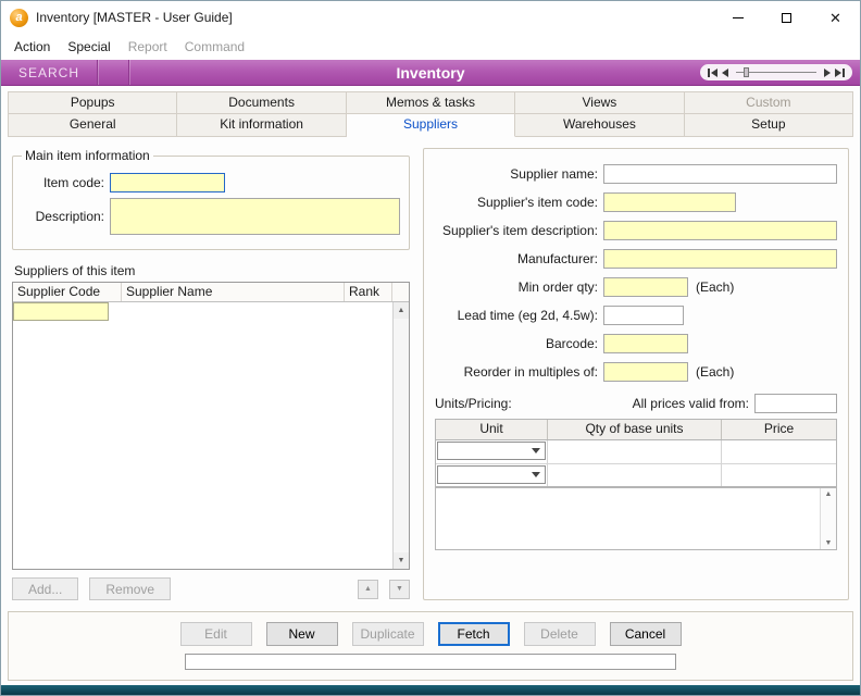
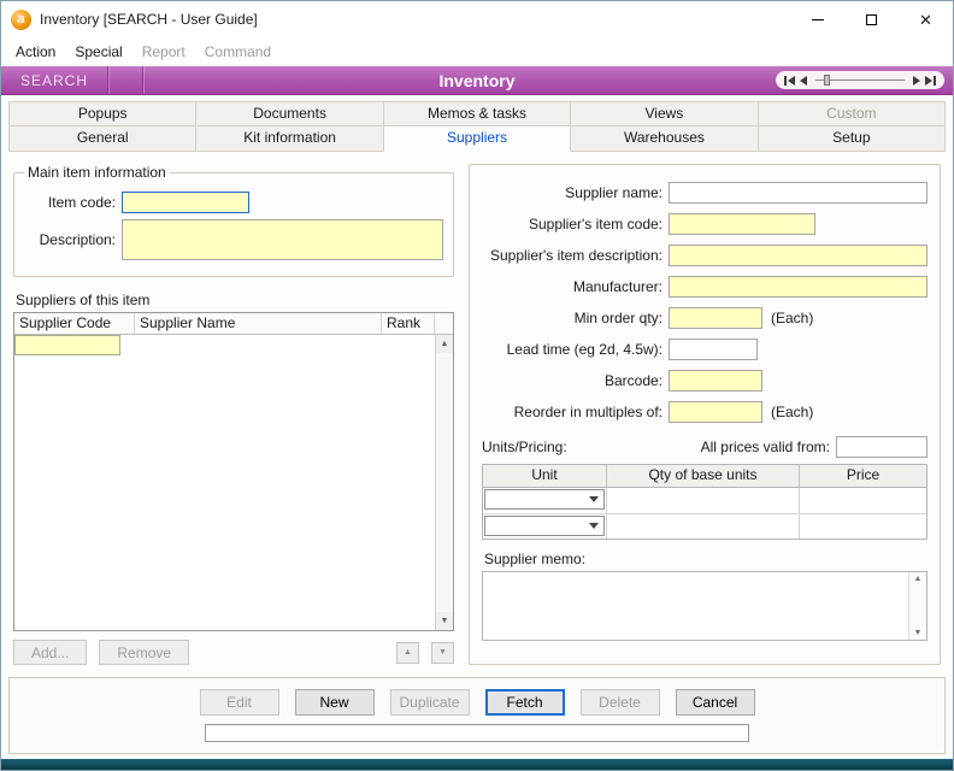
  a
- Inventory [MASTER - User Guide]
+ Inventory [SEARCH - User Guide]
  ✕
  Action
  Special
  Report
  Command
  Inventory
  SEARCH
  Popups
  Documents
  Memos & tasks
  Views
  Custom
  General
  Kit information
  Suppliers
  Warehouses
  Setup
  Main item information
  Item code:
  Description:
  Suppliers of this item
  Supplier Code
  Supplier Name
  Rank
  Add...
  Remove
  Supplier name:
  Supplier's item code:
  Supplier's item description:
  Manufacturer:
  Min order qty:
  (Each)
  Lead time (eg 2d, 4.5w):
  Barcode:
  Reorder in multiples of:
  (Each)
  Units/Pricing:
  All prices valid from:
  Unit
  Qty of base units
  Price
+ Supplier memo:
  Edit
  New
  Duplicate
  Fetch
  Delete
  Cancel
